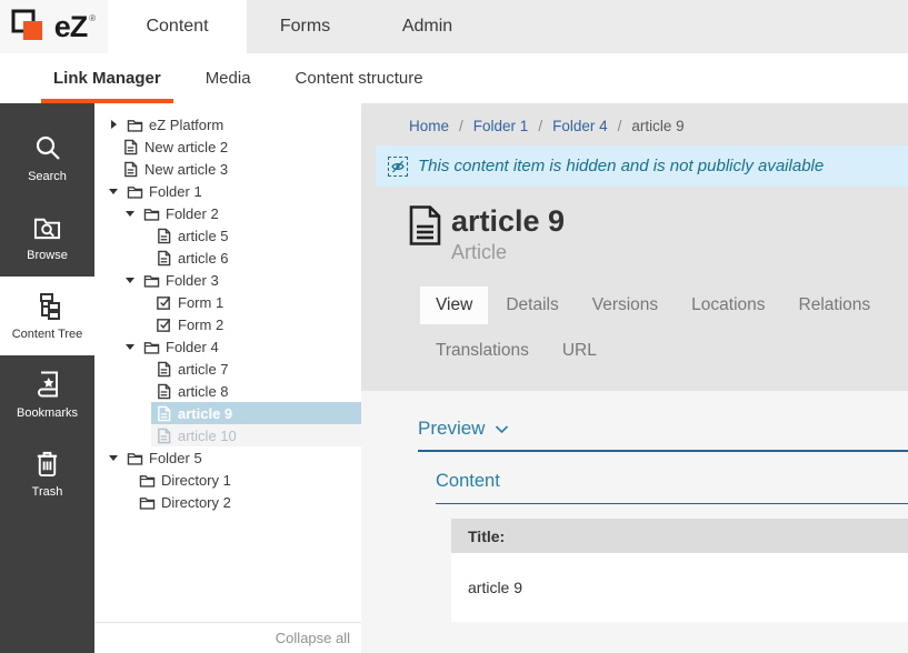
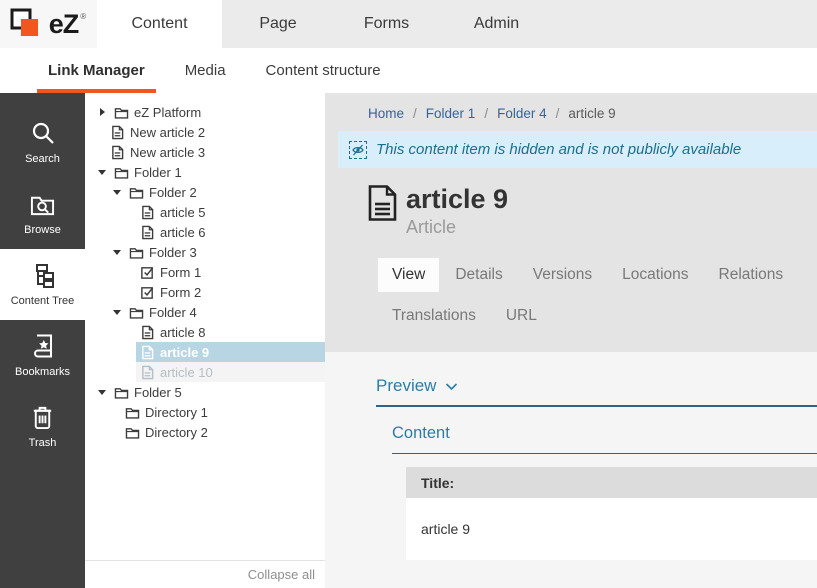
  eZ
  ®
  Content
+ Page
  Forms
  Admin
  Link Manager
  Media
  Content structure
  Search
  Browse
  Content Tree
  Bookmarks
  Trash
  eZ Platform
  New article 2
  New article 3
  Folder 1
  Folder 2
  article 5
  article 6
  Folder 3
  Form 1
  Form 2
  Folder 4
- article 7
  article 8
  article 9
  article 10
  Folder 5
  Directory 1
  Directory 2
  Collapse all
  Home
  /
  Folder 1
  /
  Folder 4
  /
  article 9
  This content item is hidden and is not publicly available
  article 9
  Article
  View
  Details
  Versions
  Locations
  Relations
  Translations
  URL
  Preview
  Content
  Title:
  article 9
